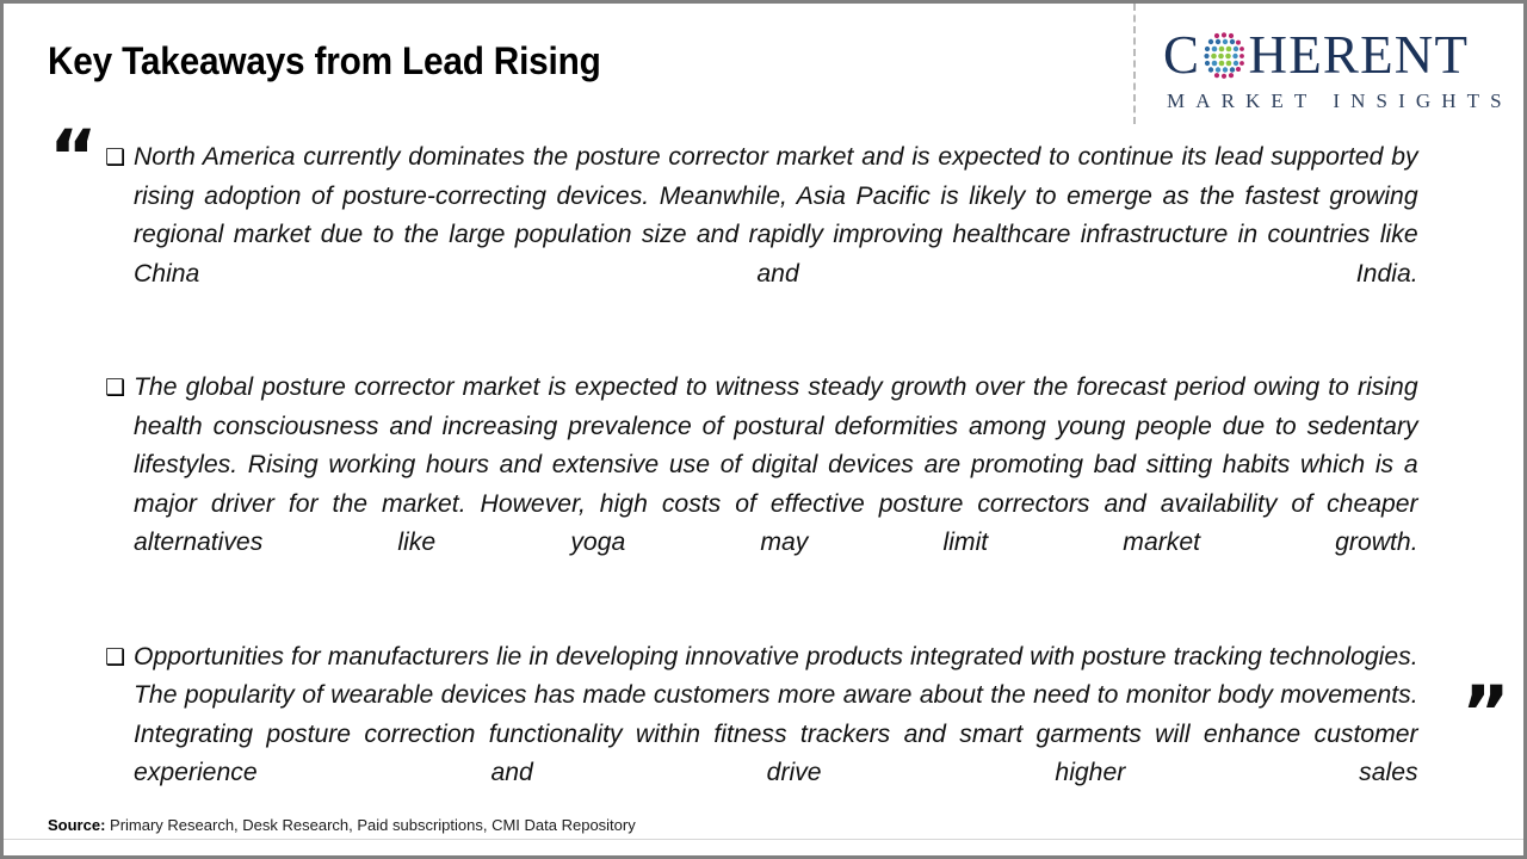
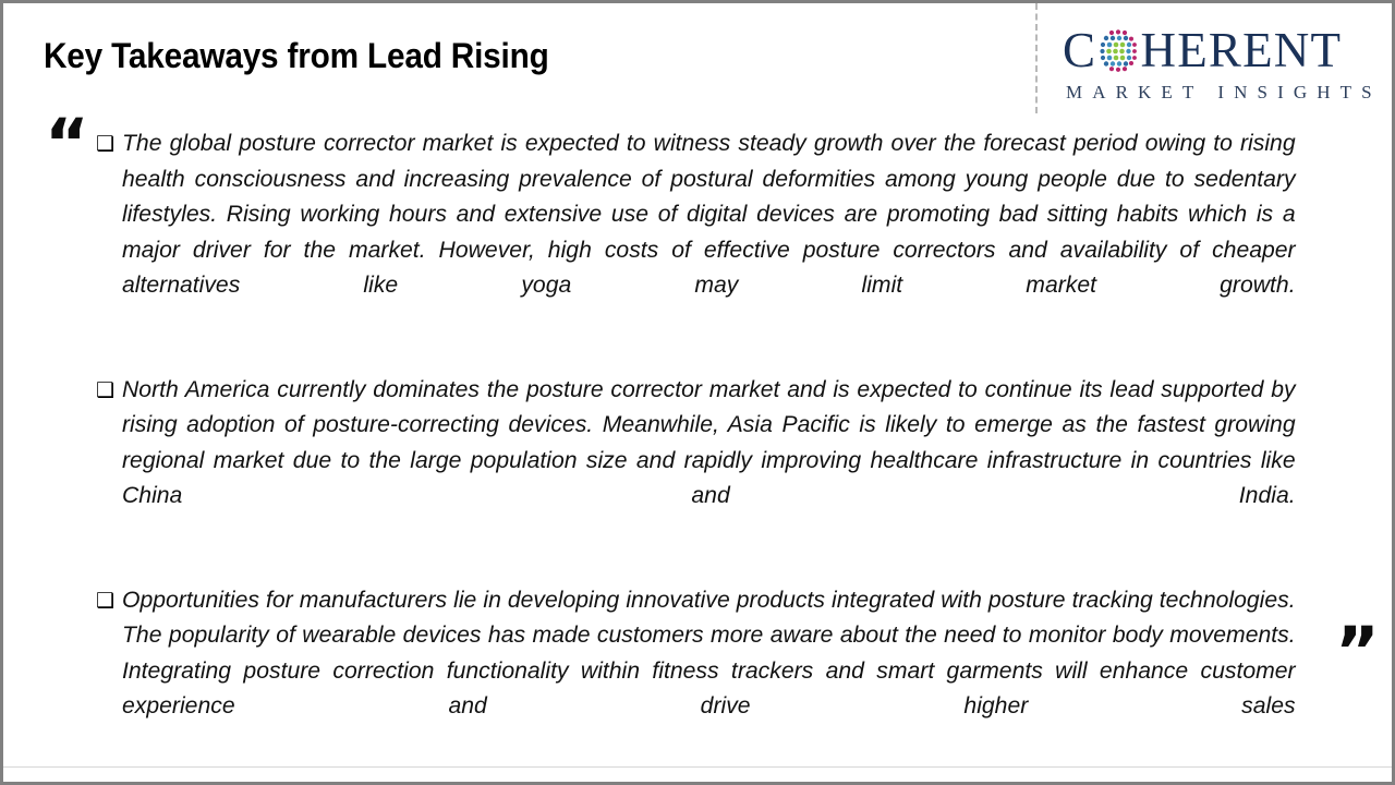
  Key Takeaways from Lead Rising
  C
  HERENT
  MARKET INSIGHTS
  “
  ❑
- North America currently dominates the posture corrector market and is expected to continue its lead supported by rising adoption of posture-correcting devices. Meanwhile, Asia Pacific is likely to emerge as the fastest growing regional market due to the large population size and rapidly improving healthcare infrastructure in countries like China and India.
+ The global posture corrector market is expected to witness steady growth over the forecast period owing to rising health consciousness and increasing prevalence of postural deformities among young people due to sedentary lifestyles. Rising working hours and extensive use of digital devices are promoting bad sitting habits which is a major driver for the market. However, high costs of effective posture correctors and availability of cheaper alternatives like yoga may limit market growth.
  ❑
- The global posture corrector market is expected to witness steady growth over the forecast period owing to rising health consciousness and increasing prevalence of postural deformities among young people due to sedentary lifestyles. Rising working hours and extensive use of digital devices are promoting bad sitting habits which is a major driver for the market. However, high costs of effective posture correctors and availability of cheaper alternatives like yoga may limit market growth.
+ North America currently dominates the posture corrector market and is expected to continue its lead supported by rising adoption of posture-correcting devices. Meanwhile, Asia Pacific is likely to emerge as the fastest growing regional market due to the large population size and rapidly improving healthcare infrastructure in countries like China and India.
  ❑
  Opportunities for manufacturers lie in developing innovative products integrated with posture tracking technologies. The popularity of wearable devices has made customers more aware about the need to monitor body movements. Integrating posture correction functionality within fitness trackers and smart garments will enhance customer experience and drive higher sales
  ”
- Source: Primary Research, Desk Research, Paid subscriptions, CMI Data Repository
